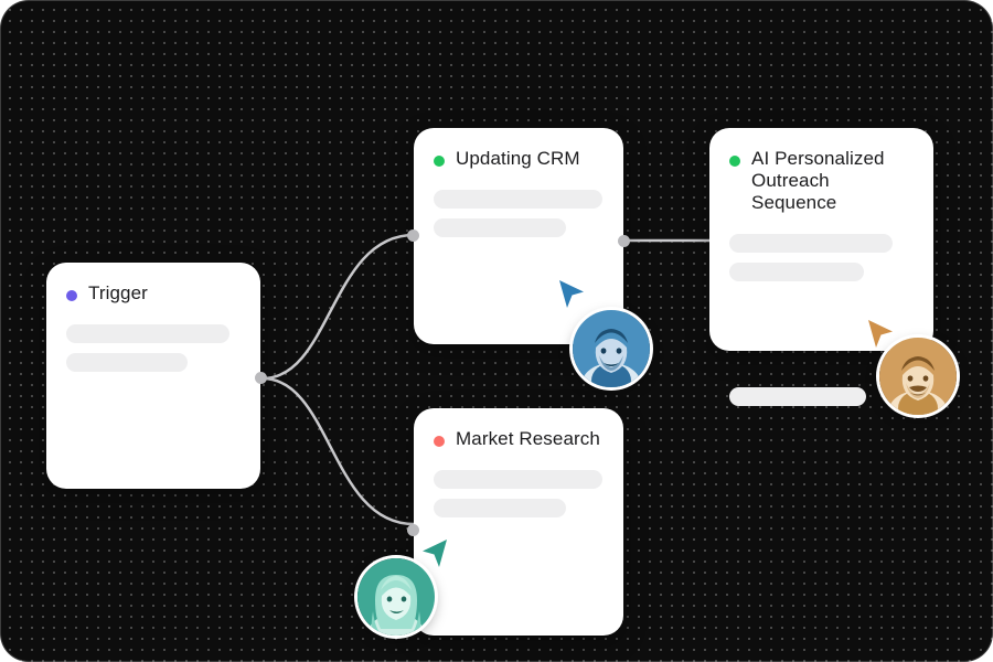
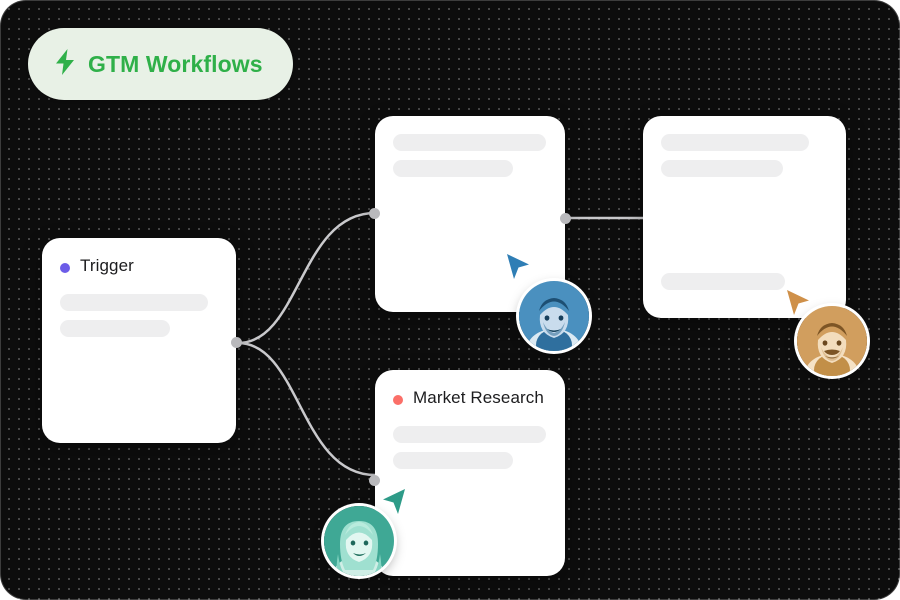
+ GTM Workflows
  Trigger
- Updating CRM
- AI Personalized Outreach Sequence
  Market Research
